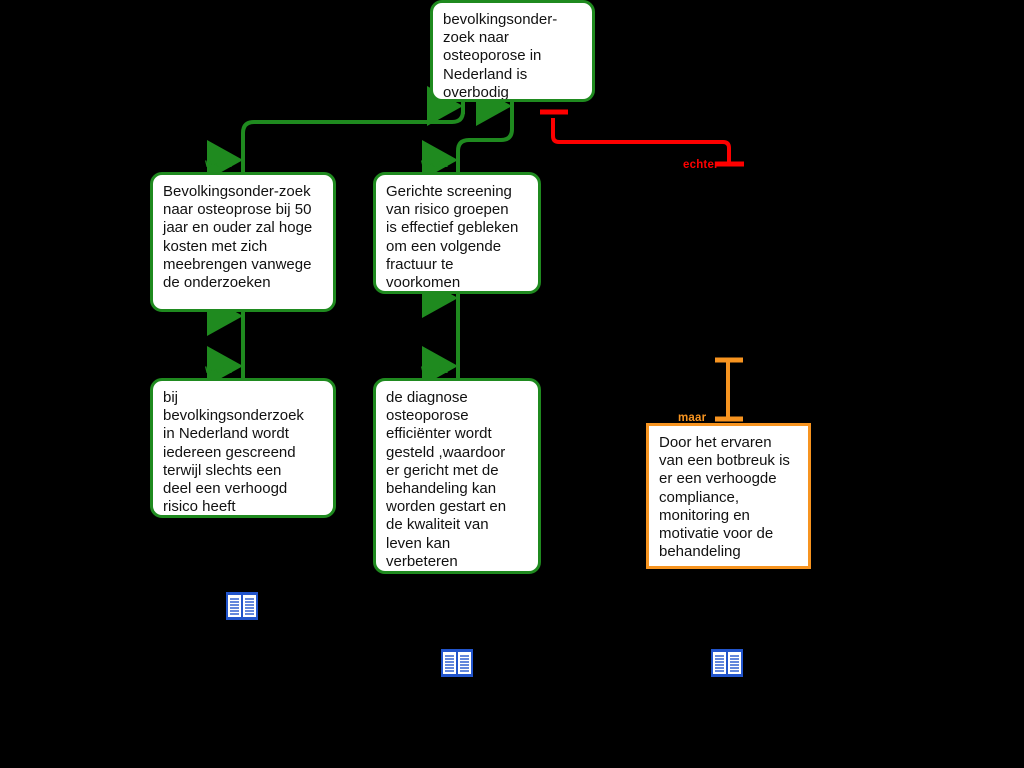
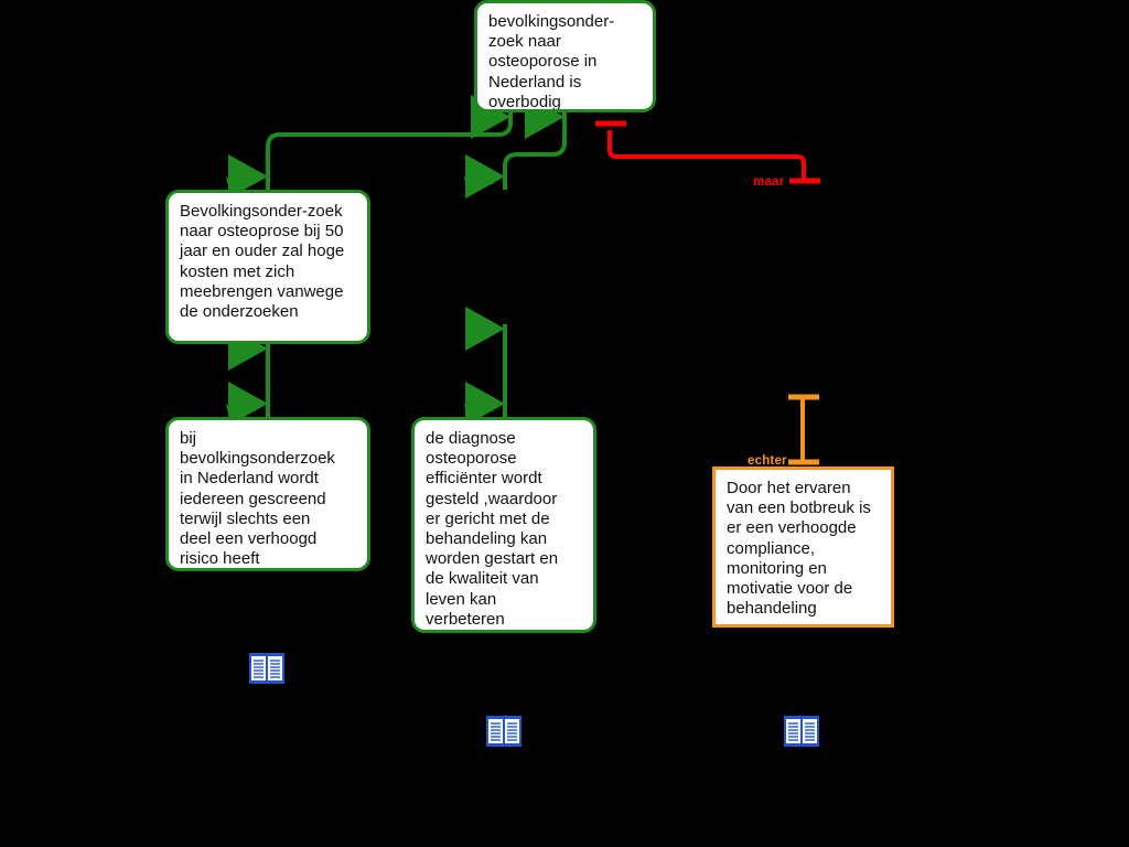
  bevolkingsonder-
  zoek naar
  osteoporose in
  Nederland is
  overbodig
  Bevolkingsonder-zoek
  naar osteoprose bij 50
  jaar en ouder zal hoge
  kosten met zich
  meebrengen vanwege
  de onderzoeken
- Gerichte screening
- van risico groepen
- is effectief gebleken
- om een volgende
- fractuur te
- voorkomen
  bij
  bevolkingsonderzoek
  in Nederland wordt
  iedereen gescreend
  terwijl slechts een
  deel een verhoogd
  risico heeft
  de diagnose
  osteoporose
  efficiënter wordt
  gesteld ,waardoor
  er gericht met de
  behandeling kan
  worden gestart en
  de kwaliteit van
  leven kan
  verbeteren
  Door het ervaren
  van een botbreuk is
  er een verhoogde
  compliance,
  monitoring en
  motivatie voor de
  behandeling
  want
  want
- echter
+ maar
  want
  want
- maar
+ echter
